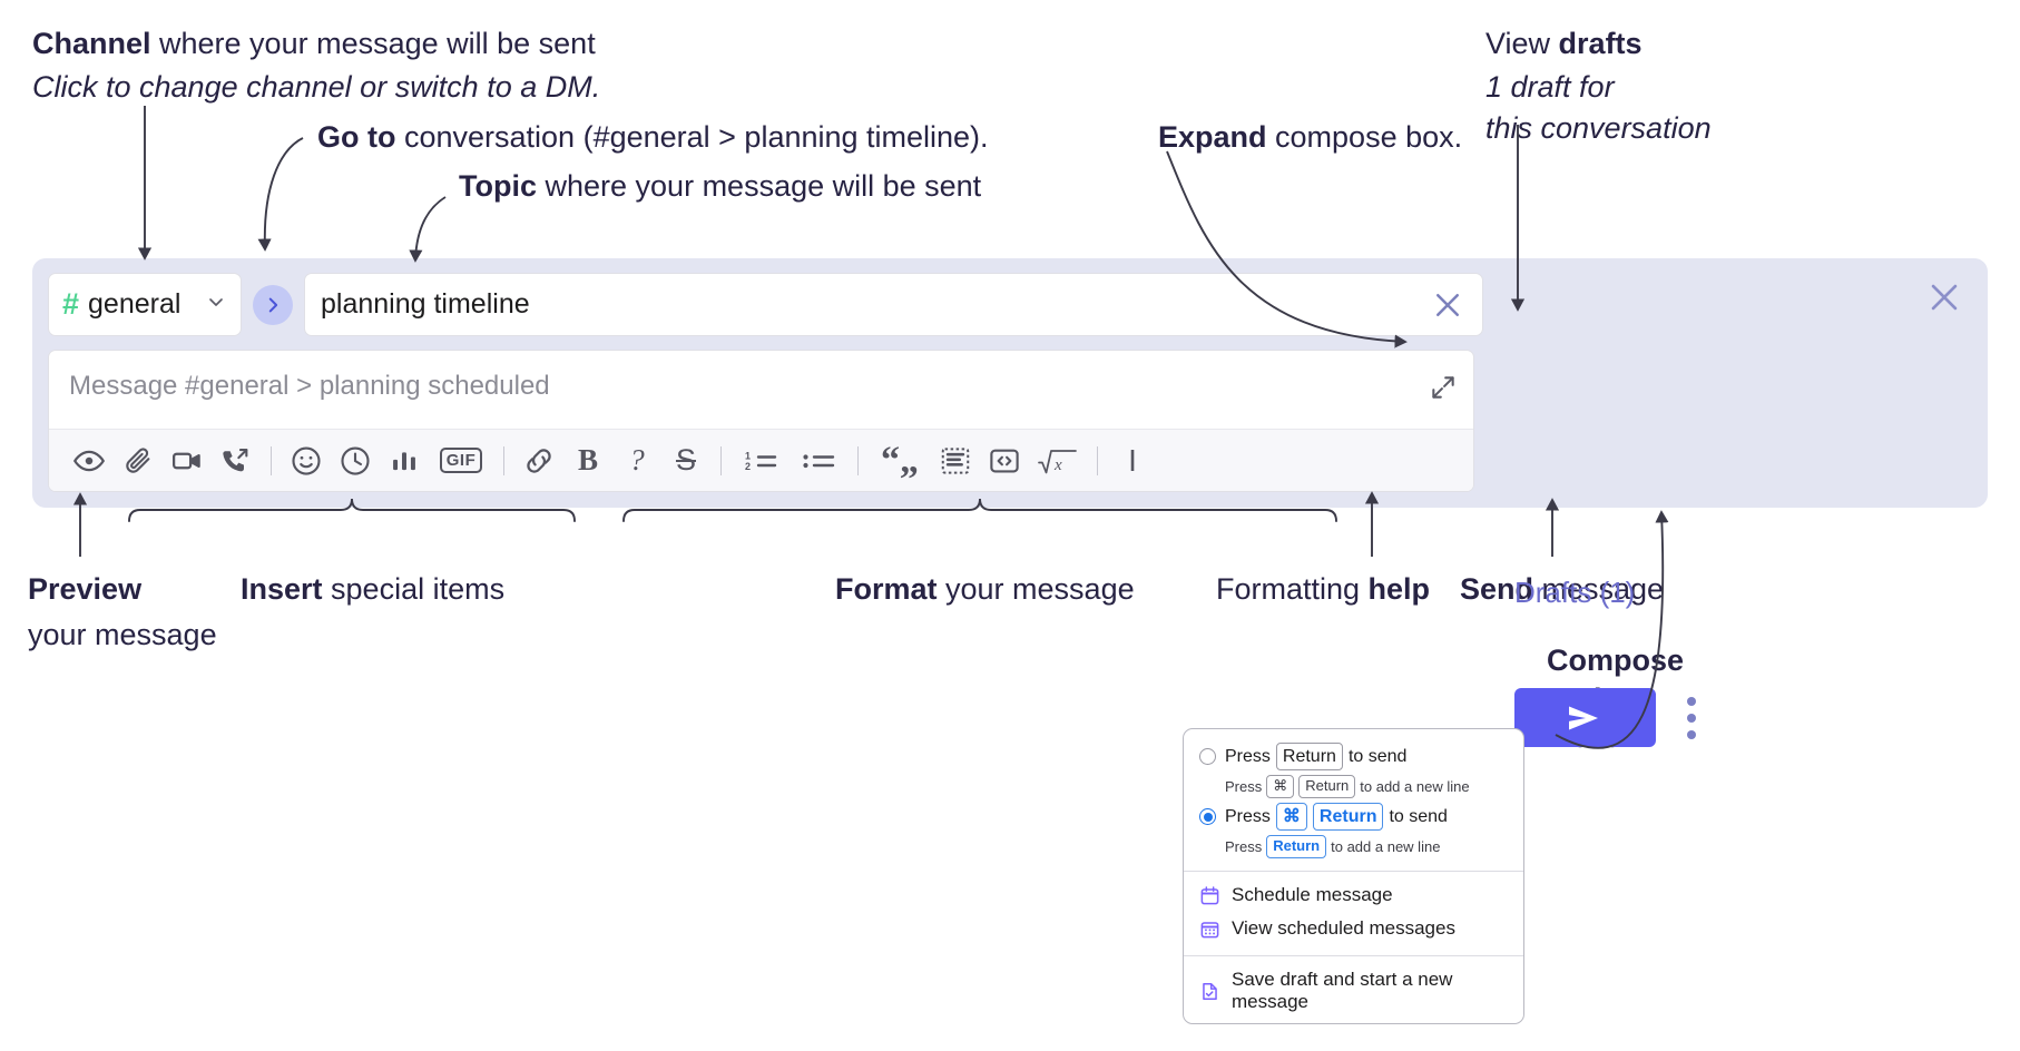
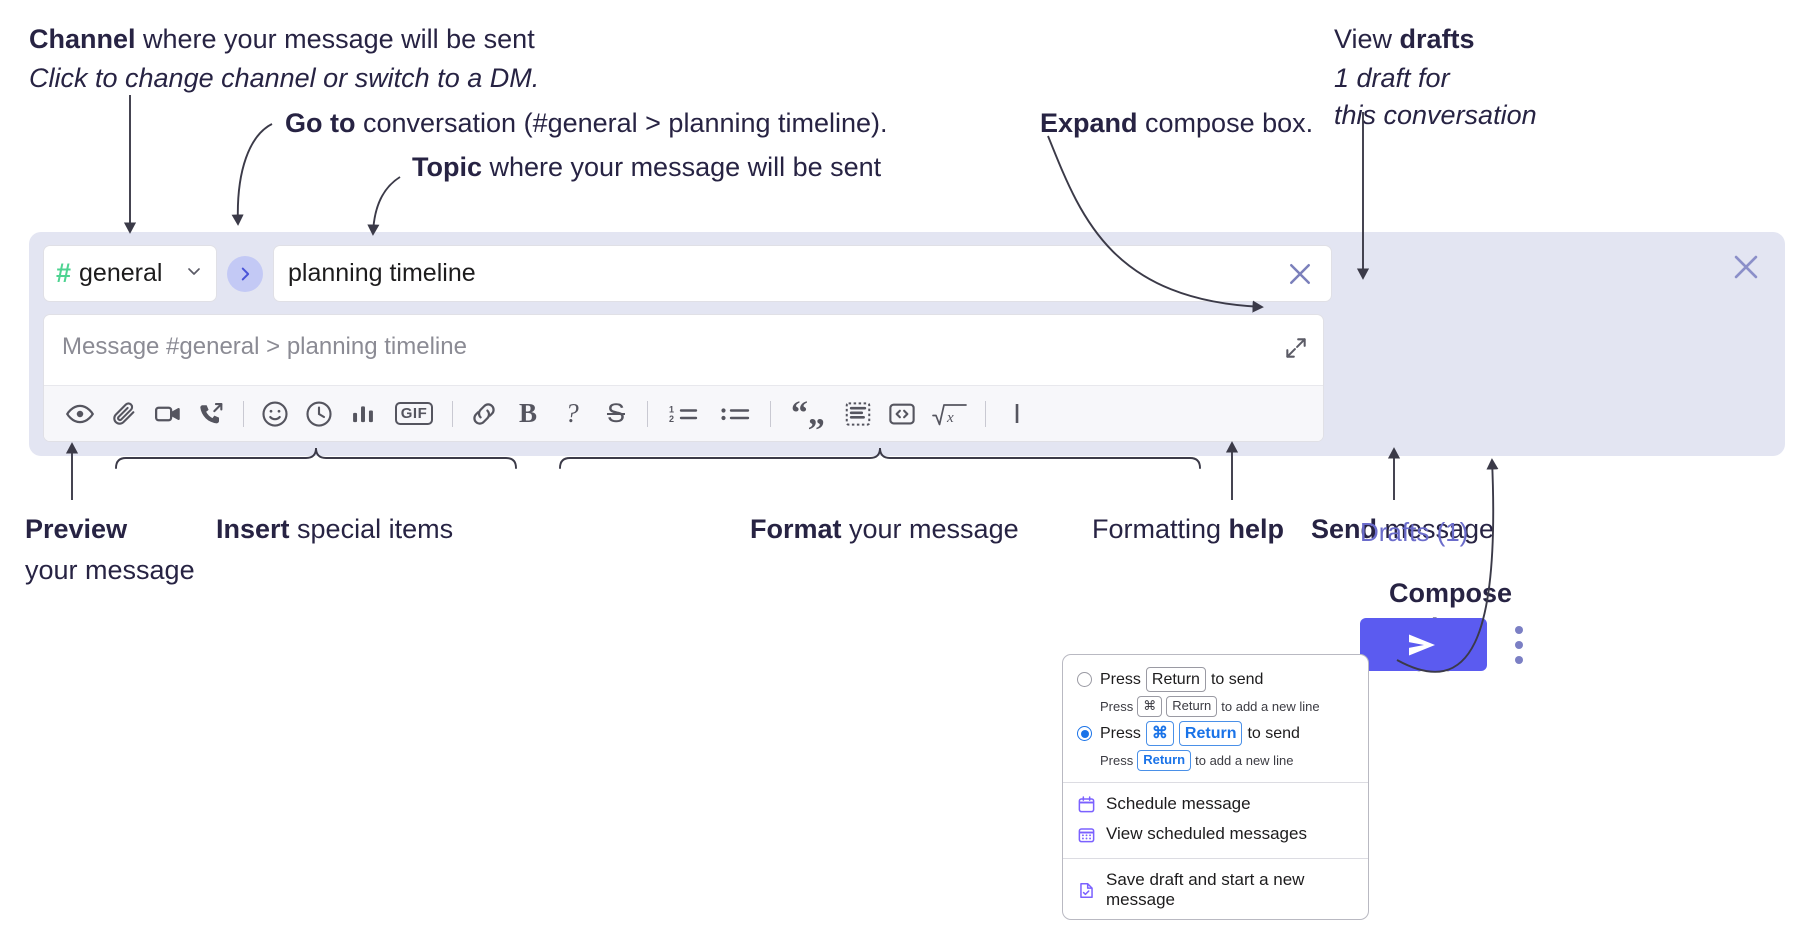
  Channel where your message will be sent
  Click to change channel or switch to a DM.
  Go to conversation (#general > planning timeline).
  Topic where your message will be sent
  Expand compose box.
  View drafts
  1 draft for
  this conversation
  Preview
  your message
  Insert special items
  Format your message
  Formatting help
  Send message
  Compose
  #
  general
  planning timeline
- Message #general > planning scheduled
+ Message #general > planning timeline
  GIF
  B
  ?
  S
  1
  2
  “„
  x
  I
  Drafts (1)
  Press
  Return
  to send
  Press
  ⌘
  Return
  to add a new line
  Press
  ⌘
  Return
  to send
  Press
  Return
  to add a new line
  Schedule message
  View scheduled messages
  Save draft and start a new message
